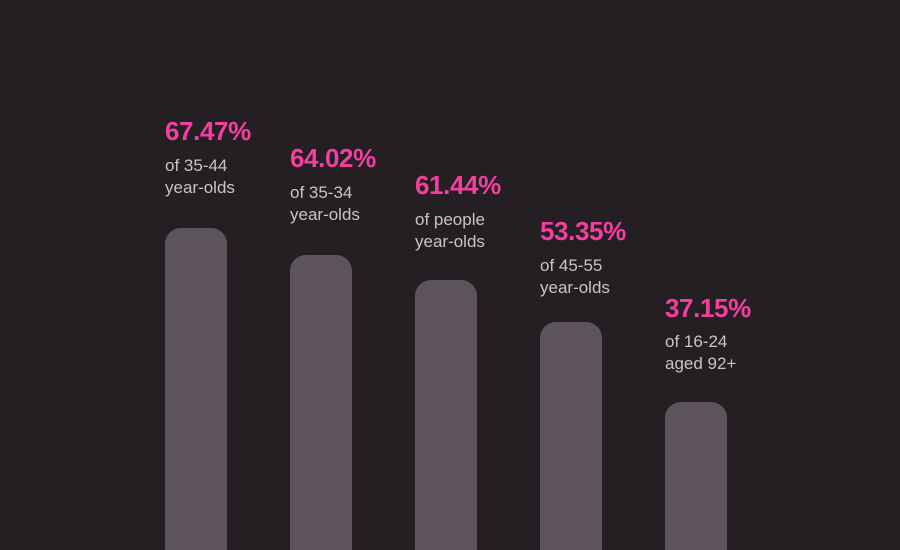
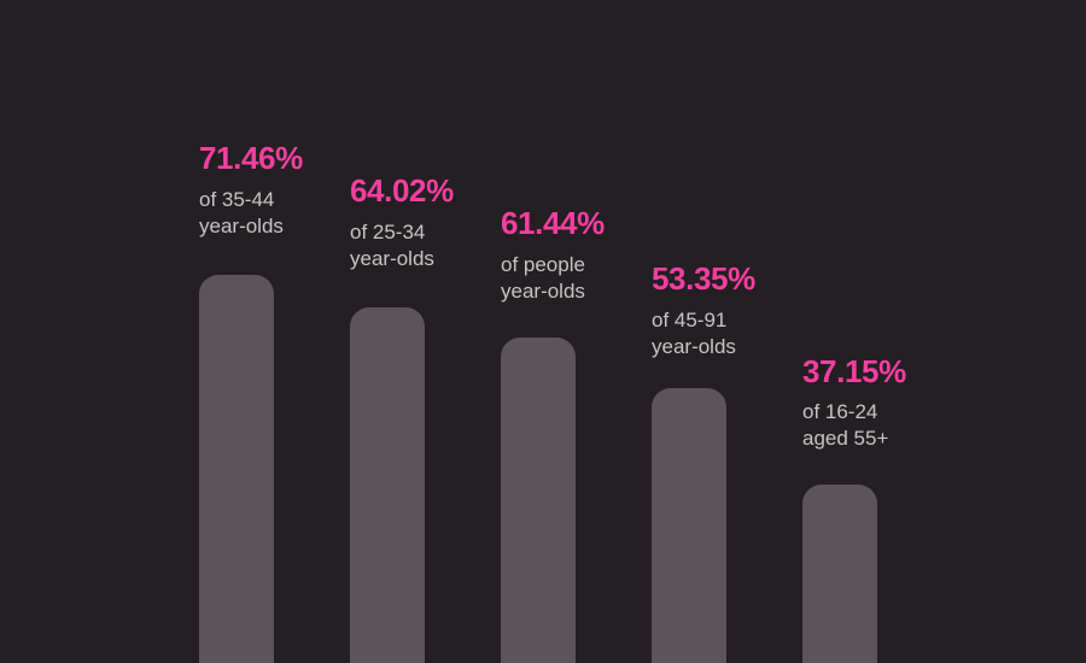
- 67.47%
+ 71.46%
  of 35-44
  year-olds
  64.02%
- of 35-34
+ of 25-34
  year-olds
  61.44%
  of people
  year-olds
  53.35%
- of 45-55
+ of 45-91
  year-olds
  37.15%
  of 16-24
- aged 92+
+ aged 55+
